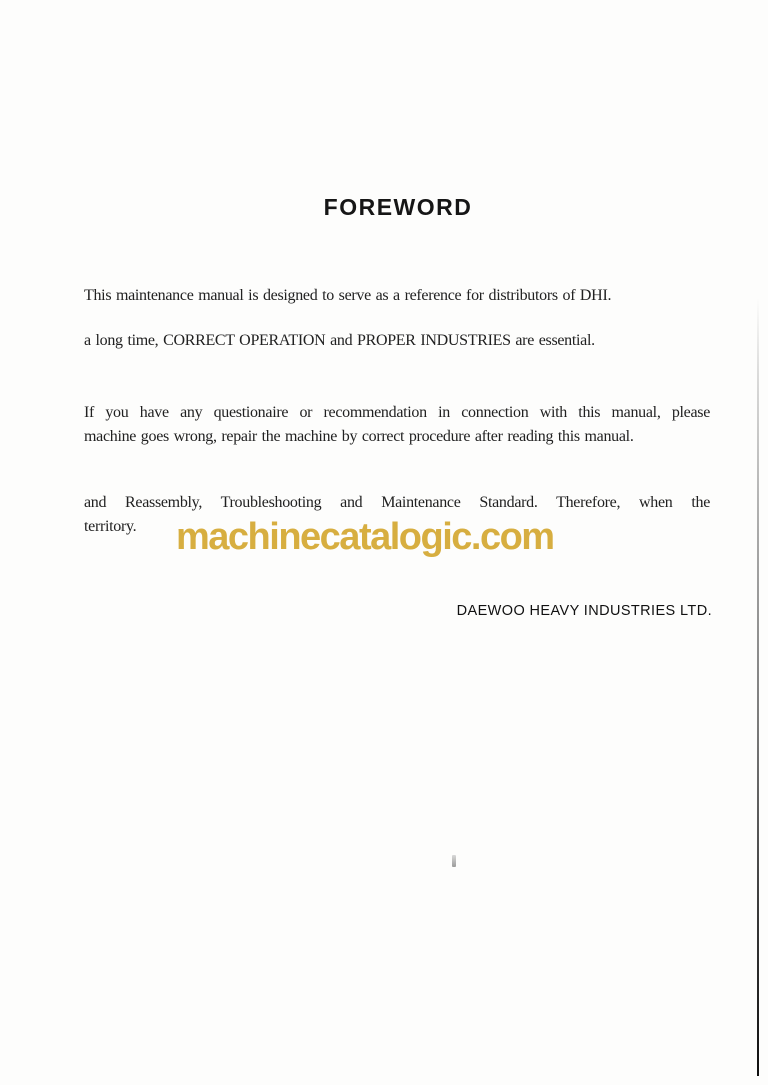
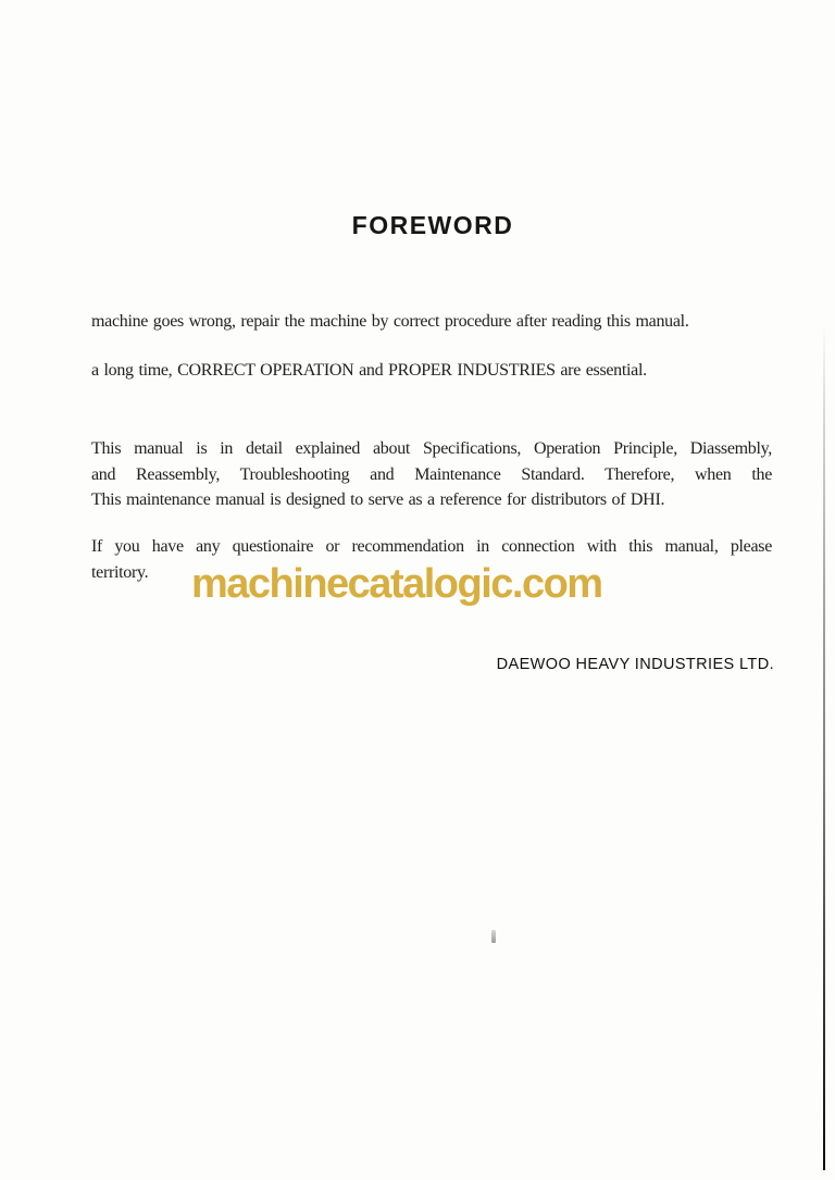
  FOREWORD
- This maintenance manual is designed to serve as a reference for distributors of DHI.
+ machine goes wrong, repair the machine by correct procedure after reading this manual.
  a long time, CORRECT OPERATION and PROPER INDUSTRIES are essential.
+ This manual is in detail explained about Specifications, Operation Principle, Diassembly,
- If you have any questionaire or recommendation in connection with this manual, please
+ and Reassembly, Troubleshooting and Maintenance Standard. Therefore, when the
- machine goes wrong, repair the machine by correct procedure after reading this manual.
+ This maintenance manual is designed to serve as a reference for distributors of DHI.
- and Reassembly, Troubleshooting and Maintenance Standard. Therefore, when the
+ If you have any questionaire or recommendation in connection with this manual, please
  territory.
  machinecatalogic.com
  DAEWOO HEAVY INDUSTRIES LTD.
